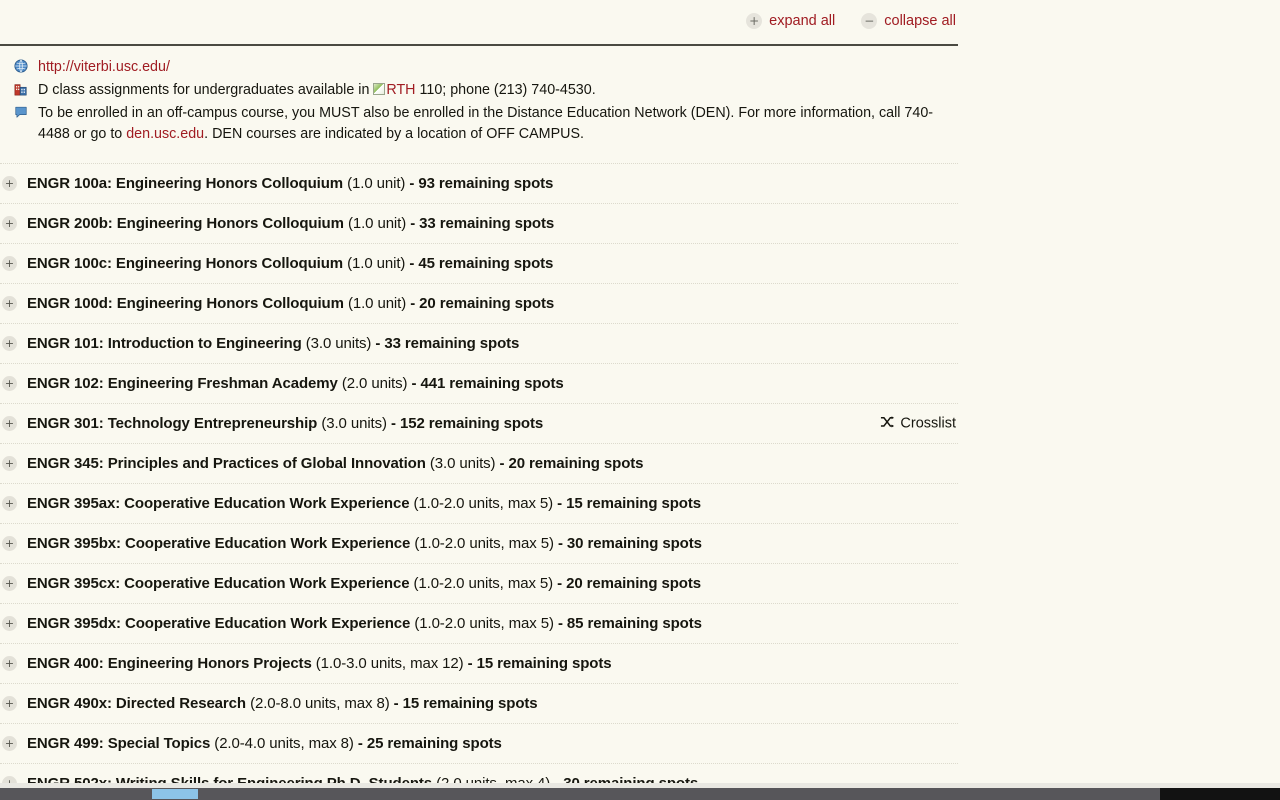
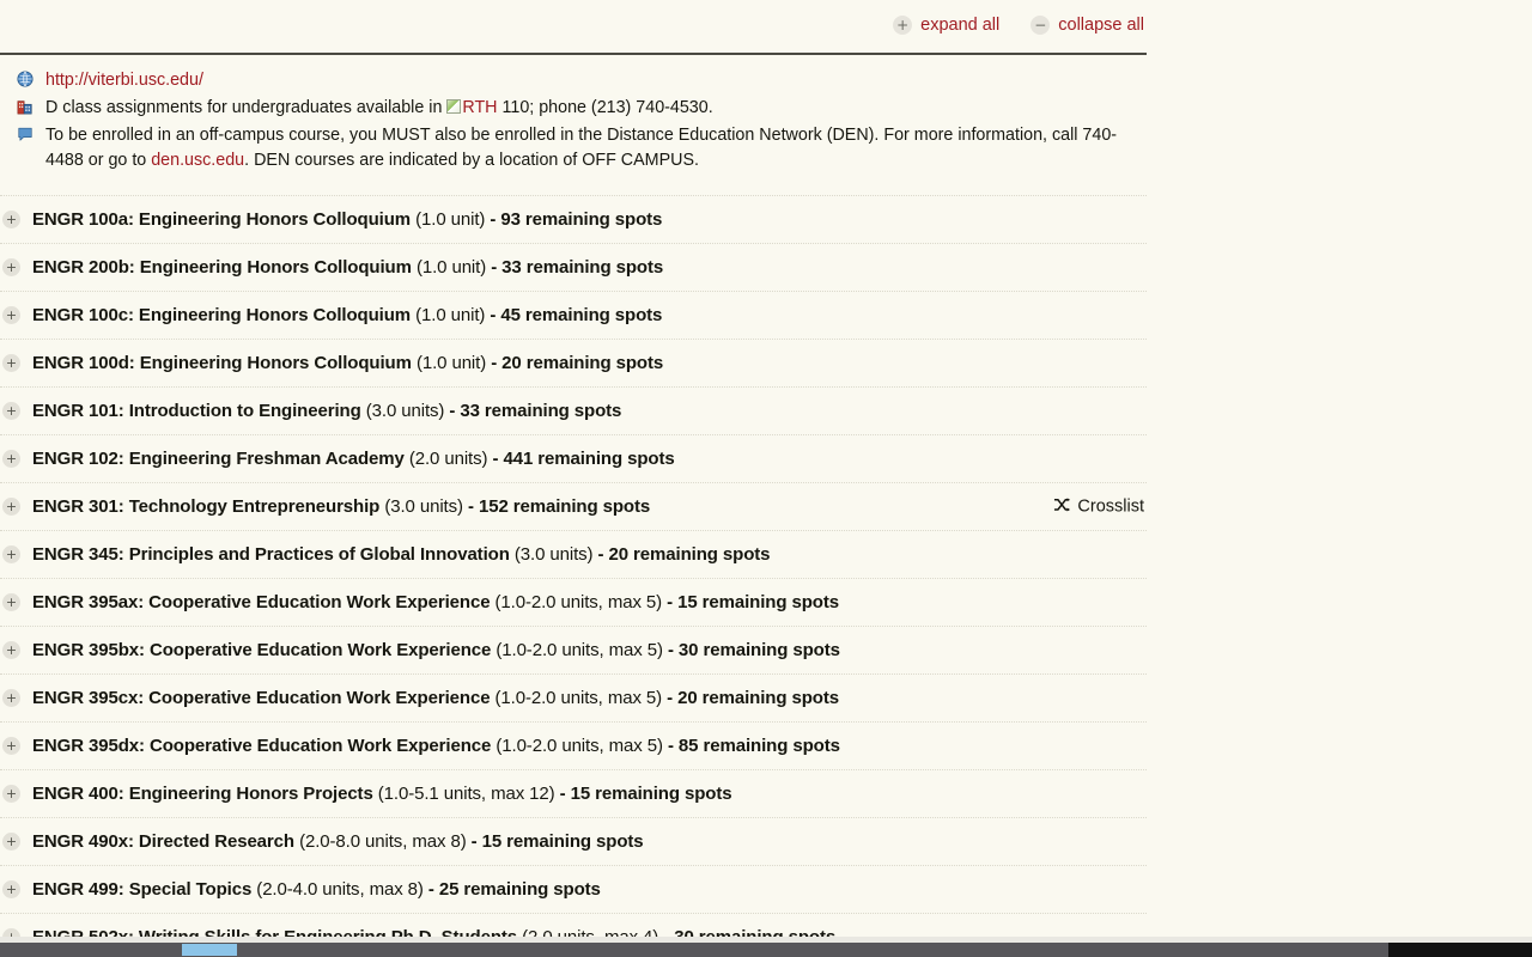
  +
  expand all
  −
  collapse all
  http://viterbi.usc.edu/
  D class assignments for undergraduates available in RTH 110; phone (213) 740-4530.
  To be enrolled in an off-campus course, you MUST also be enrolled in the Distance Education Network (DEN). For more information, call 740-4488 or go to den.usc.edu. DEN courses are indicated by a location of OFF CAMPUS.
  +
  ENGR 100a: Engineering Honors Colloquium (1.0 unit) - 93 remaining spots
  +
  ENGR 200b: Engineering Honors Colloquium (1.0 unit) - 33 remaining spots
  +
  ENGR 100c: Engineering Honors Colloquium (1.0 unit) - 45 remaining spots
  +
  ENGR 100d: Engineering Honors Colloquium (1.0 unit) - 20 remaining spots
  +
  ENGR 101: Introduction to Engineering (3.0 units) - 33 remaining spots
  +
  ENGR 102: Engineering Freshman Academy (2.0 units) - 441 remaining spots
  +
  ENGR 301: Technology Entrepreneurship (3.0 units) - 152 remaining spots
  Crosslist
  +
  ENGR 345: Principles and Practices of Global Innovation (3.0 units) - 20 remaining spots
  +
  ENGR 395ax: Cooperative Education Work Experience (1.0-2.0 units, max 5) - 15 remaining spots
  +
  ENGR 395bx: Cooperative Education Work Experience (1.0-2.0 units, max 5) - 30 remaining spots
  +
  ENGR 395cx: Cooperative Education Work Experience (1.0-2.0 units, max 5) - 20 remaining spots
  +
  ENGR 395dx: Cooperative Education Work Experience (1.0-2.0 units, max 5) - 85 remaining spots
  +
- ENGR 400: Engineering Honors Projects (1.0-3.0 units, max 12) - 15 remaining spots
+ ENGR 400: Engineering Honors Projects (1.0-5.1 units, max 12) - 15 remaining spots
  +
  ENGR 490x: Directed Research (2.0-8.0 units, max 8) - 15 remaining spots
  +
  ENGR 499: Special Topics (2.0-4.0 units, max 8) - 25 remaining spots
